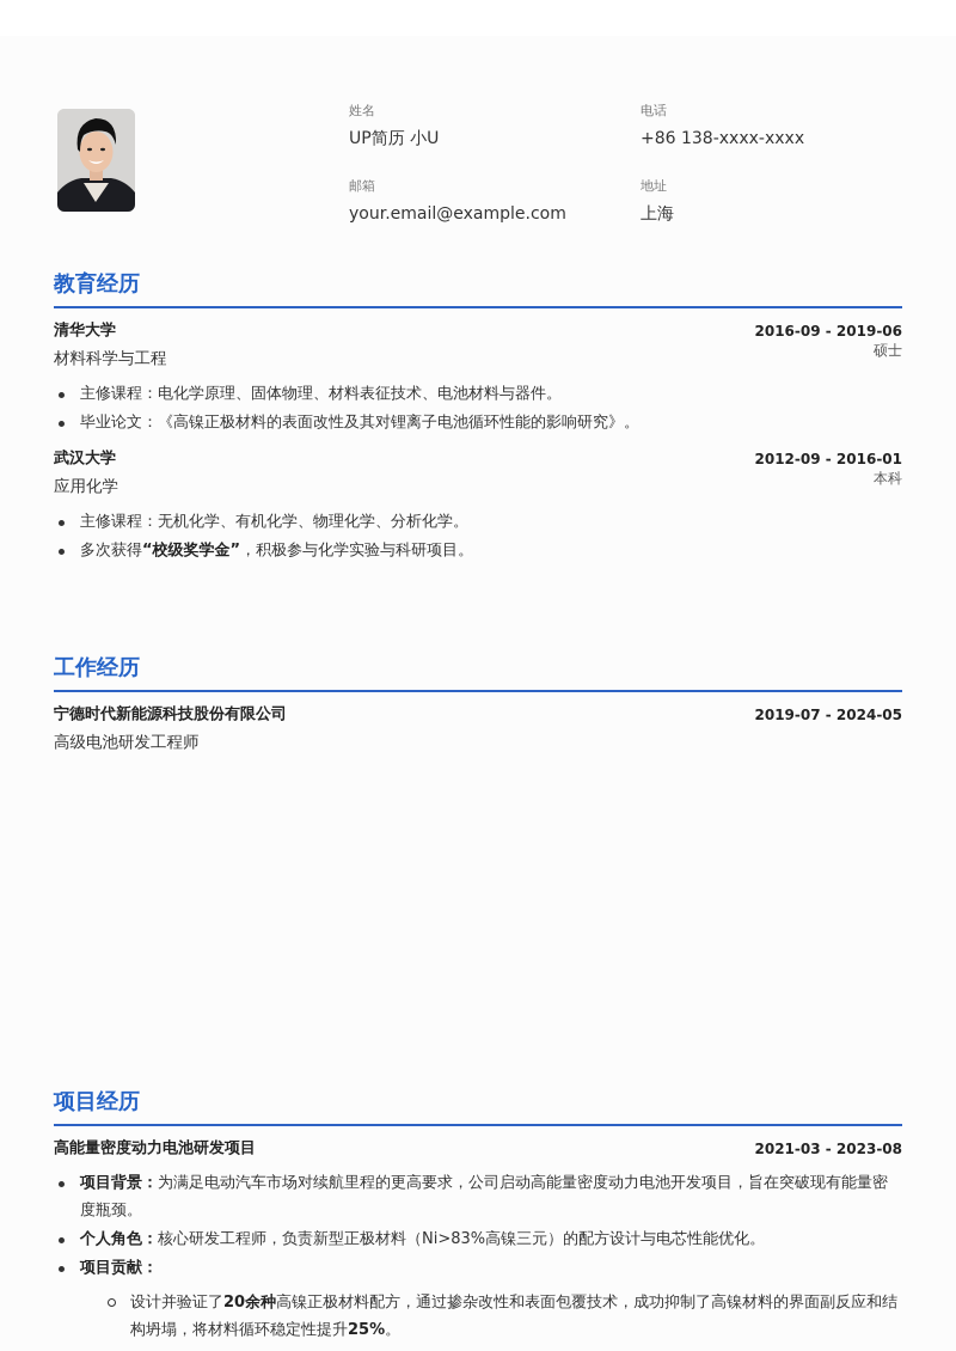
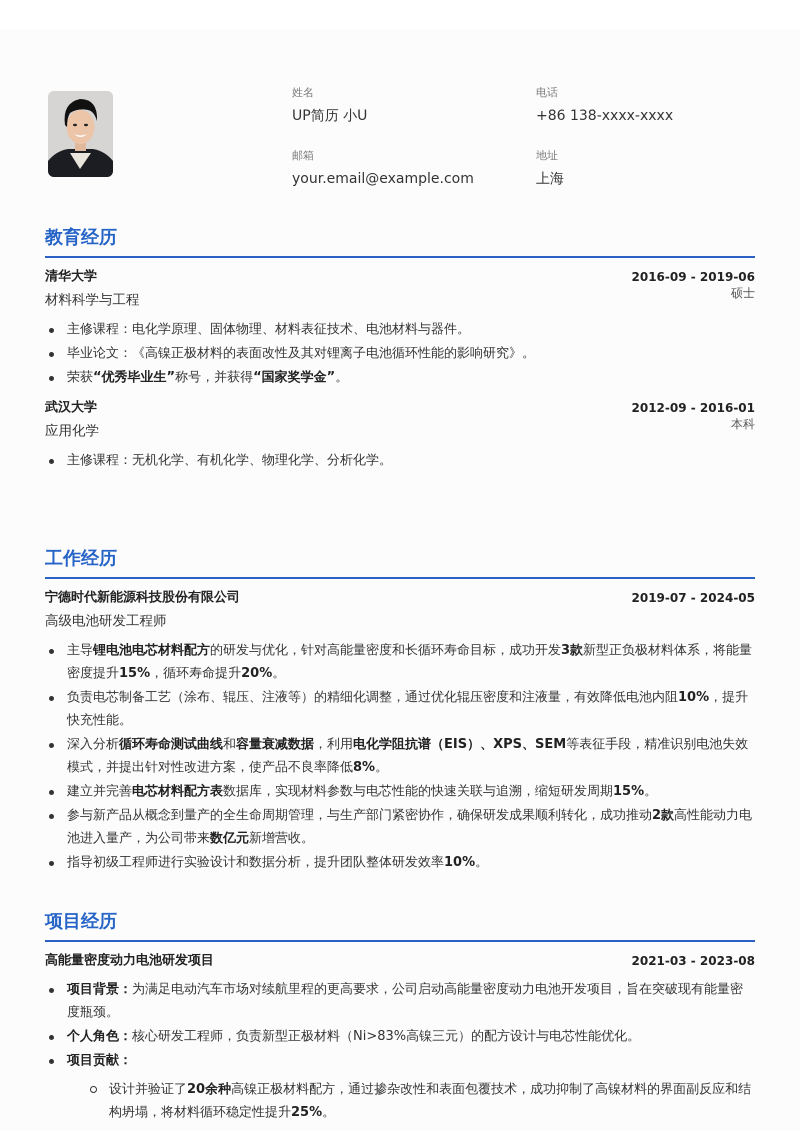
  姓名
  UP简历 小U
  电话
  +86 138-xxxx-xxxx
  邮箱
  your.email@example.com
  地址
  上海
  教育经历
  清华大学
  2016-09 - 2019-06
  材料科学与工程
  硕士
  主修课程：电化学原理、固体物理、材料表征技术、电池材料与器件。
  毕业论文：《高镍正极材料的表面改性及其对锂离子电池循环性能的影响研究》。
+ 荣获“优秀毕业生”称号，并获得“国家奖学金”。
  武汉大学
  2012-09 - 2016-01
  应用化学
  本科
  主修课程：无机化学、有机化学、物理化学、分析化学。
- 多次获得“校级奖学金”，积极参与化学实验与科研项目。
  工作经历
  宁德时代新能源科技股份有限公司
  2019-07 - 2024-05
  高级电池研发工程师
+ 主导锂电池电芯材料配方的研发与优化，针对高能量密度和长循环寿命目标，成功开发3款新型正负极材料体系，将能量密度提升15%，循环寿命提升20%。
+ 负责电芯制备工艺（涂布、辊压、注液等）的精细化调整，通过优化辊压密度和注液量，有效降低电池内阻10%，提升快充性能。
+ 深入分析循环寿命测试曲线和容量衰减数据，利用电化学阻抗谱（EIS）、XPS、SEM等表征手段，精准识别电池失效模式，并提出针对性改进方案，使产品不良率降低8%。
+ 建立并完善电芯材料配方表数据库，实现材料参数与电芯性能的快速关联与追溯，缩短研发周期15%。
+ 参与新产品从概念到量产的全生命周期管理，与生产部门紧密协作，确保研发成果顺利转化，成功推动2款高性能动力电池进入量产，为公司带来数亿元新增营收。
+ 指导初级工程师进行实验设计和数据分析，提升团队整体研发效率10%。
  项目经历
  高能量密度动力电池研发项目
  2021-03 - 2023-08
  项目背景：为满足电动汽车市场对续航里程的更高要求，公司启动高能量密度动力电池开发项目，旨在突破现有能量密度瓶颈。
  个人角色：核心研发工程师，负责新型正极材料（Ni>83%高镍三元）的配方设计与电芯性能优化。
  项目贡献：
  设计并验证了20余种高镍正极材料配方，通过掺杂改性和表面包覆技术，成功抑制了高镍材料的界面副反应和结构坍塌，将材料循环稳定性提升25%。
